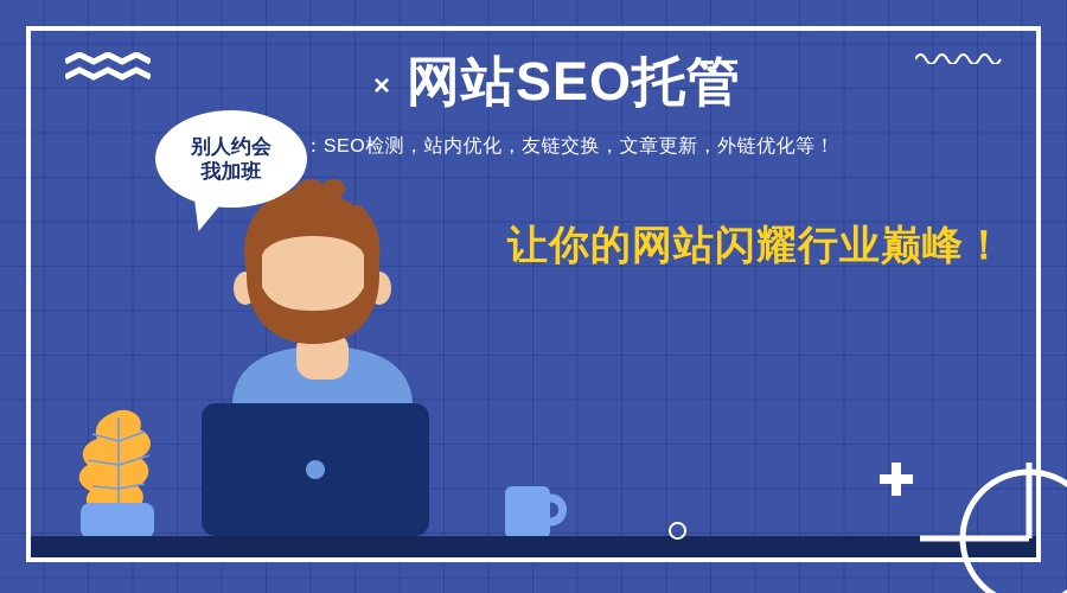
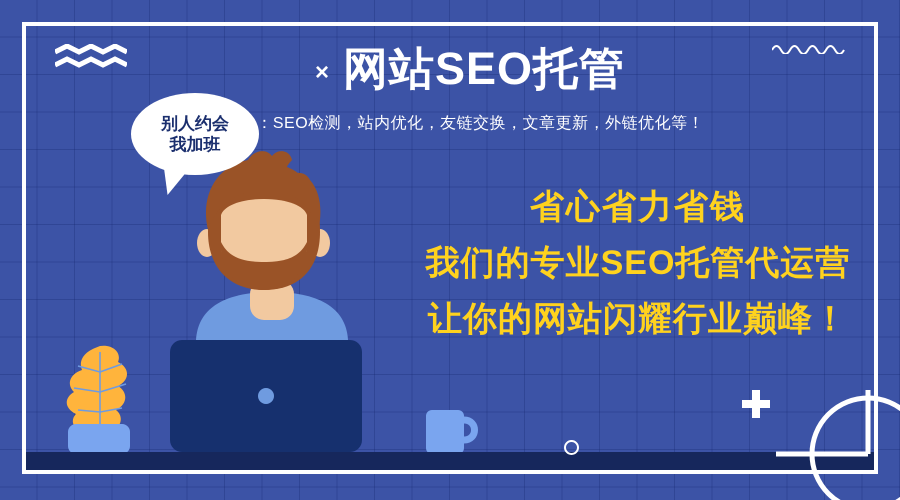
  别人约会
  我加班
  ×
  网站SEO托管
  ：SEO检测，站内优化，友链交换，文章更新，外链优化等！
+ 省心省力省钱
+ 我们的专业SEO托管代运营
  让你的网站闪耀行业巅峰！
